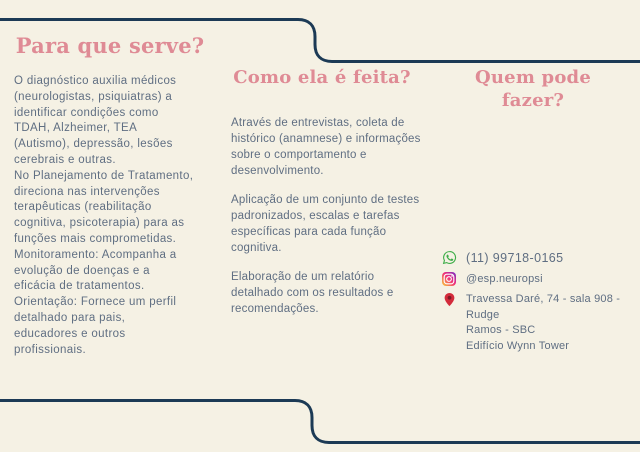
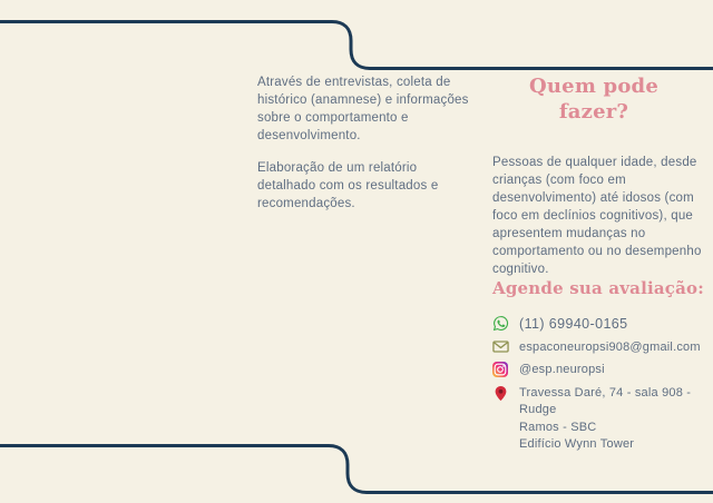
- Para que serve?
- O diagnóstico auxilia médicos
- (neurologistas, psiquiatras) a
- identificar condições como
- TDAH, Alzheimer, TEA
- (Autismo), depressão, lesões
- cerebrais e outras.
- No Planejamento de Tratamento,
- direciona nas intervenções
- terapêuticas (reabilitação
- cognitiva, psicoterapia) para as
- funções mais comprometidas.
- Monitoramento: Acompanha a
- evolução de doenças e a
- eficácia de tratamentos.
- Orientação: Fornece um perfil
- detalhado para pais,
- educadores e outros
- profissionais.
- Como ela é feita?
  Através de entrevistas, coleta de
  histórico (anamnese) e informações
  sobre o comportamento e
  desenvolvimento.
- Aplicação de um conjunto de testes
- padronizados, escalas e tarefas
- específicas para cada função
- cognitiva.
  Elaboração de um relatório
  detalhado com os resultados e
  recomendações.
  Quem pode fazer?
+ Pessoas de qualquer idade, desde
+ crianças (com foco em
+ desenvolvimento) até idosos (com
+ foco em declínios cognitivos), que
+ apresentem mudanças no
+ comportamento ou no desempenho
+ cognitivo.
+ Agende sua avaliação:
- (11) 99718-0165
+ (11) 69940-0165
+ espaconeuropsi908@gmail.com
  @esp.neuropsi
  Travessa Daré, 74 - sala 908 - Rudge
  Ramos - SBC
  Edifício Wynn Tower
